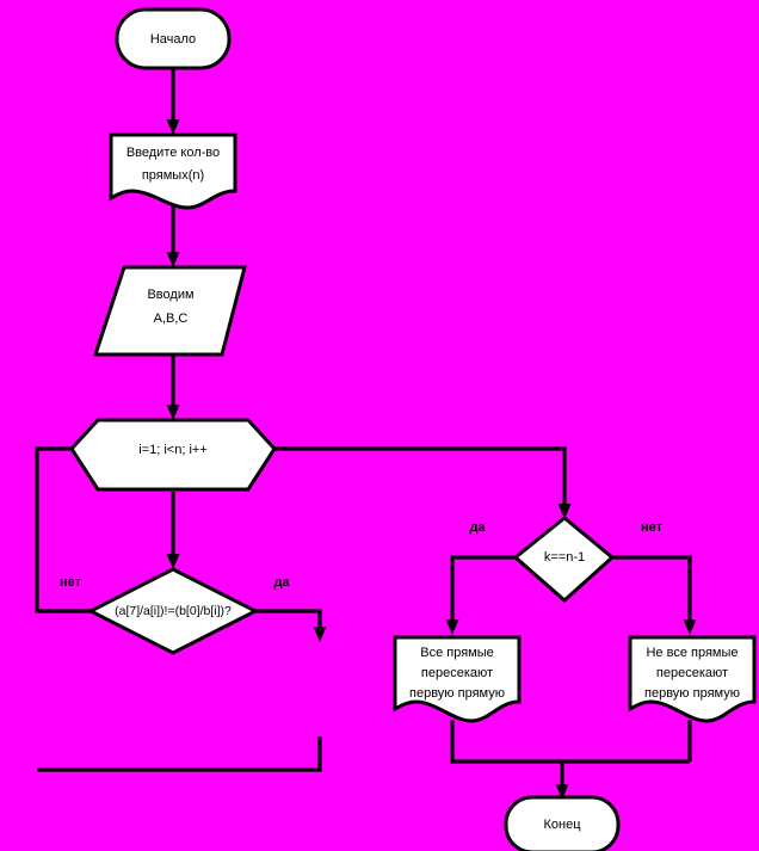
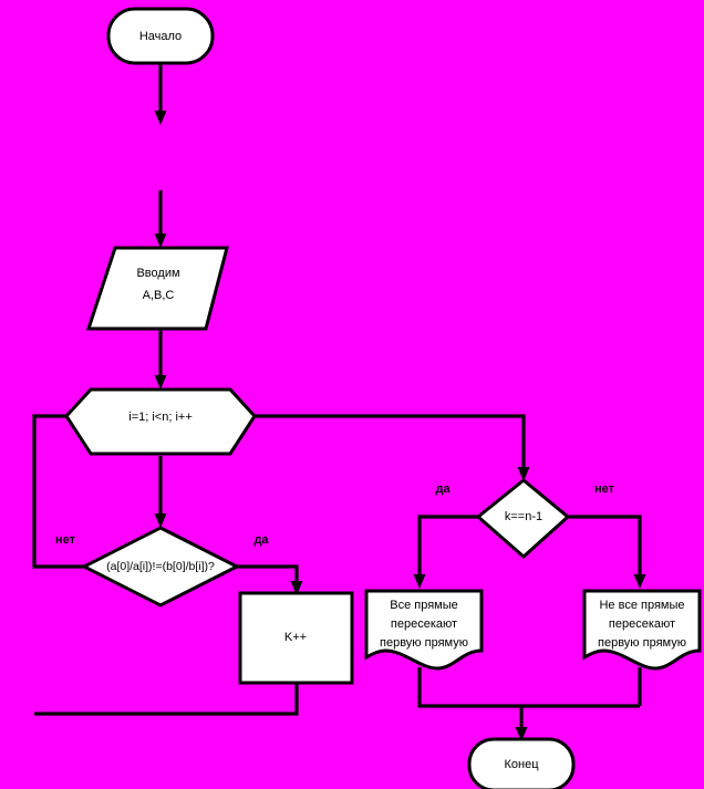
  Начало
- Введите кол-во
- прямых(n)
  Вводим
  A,B,C
  i=1; i<n; i++
- (a[7]/a[i])!=(b[0]/b[i])?
+ (a[0]/a[i])!=(b[0]/b[i])?
+ K++
  k==n-1
  Все прямые
  пересекают
  первую прямую
  Не все прямые
  пересекают
  первую прямую
  Конец
  нет
  да
  да
  нет
